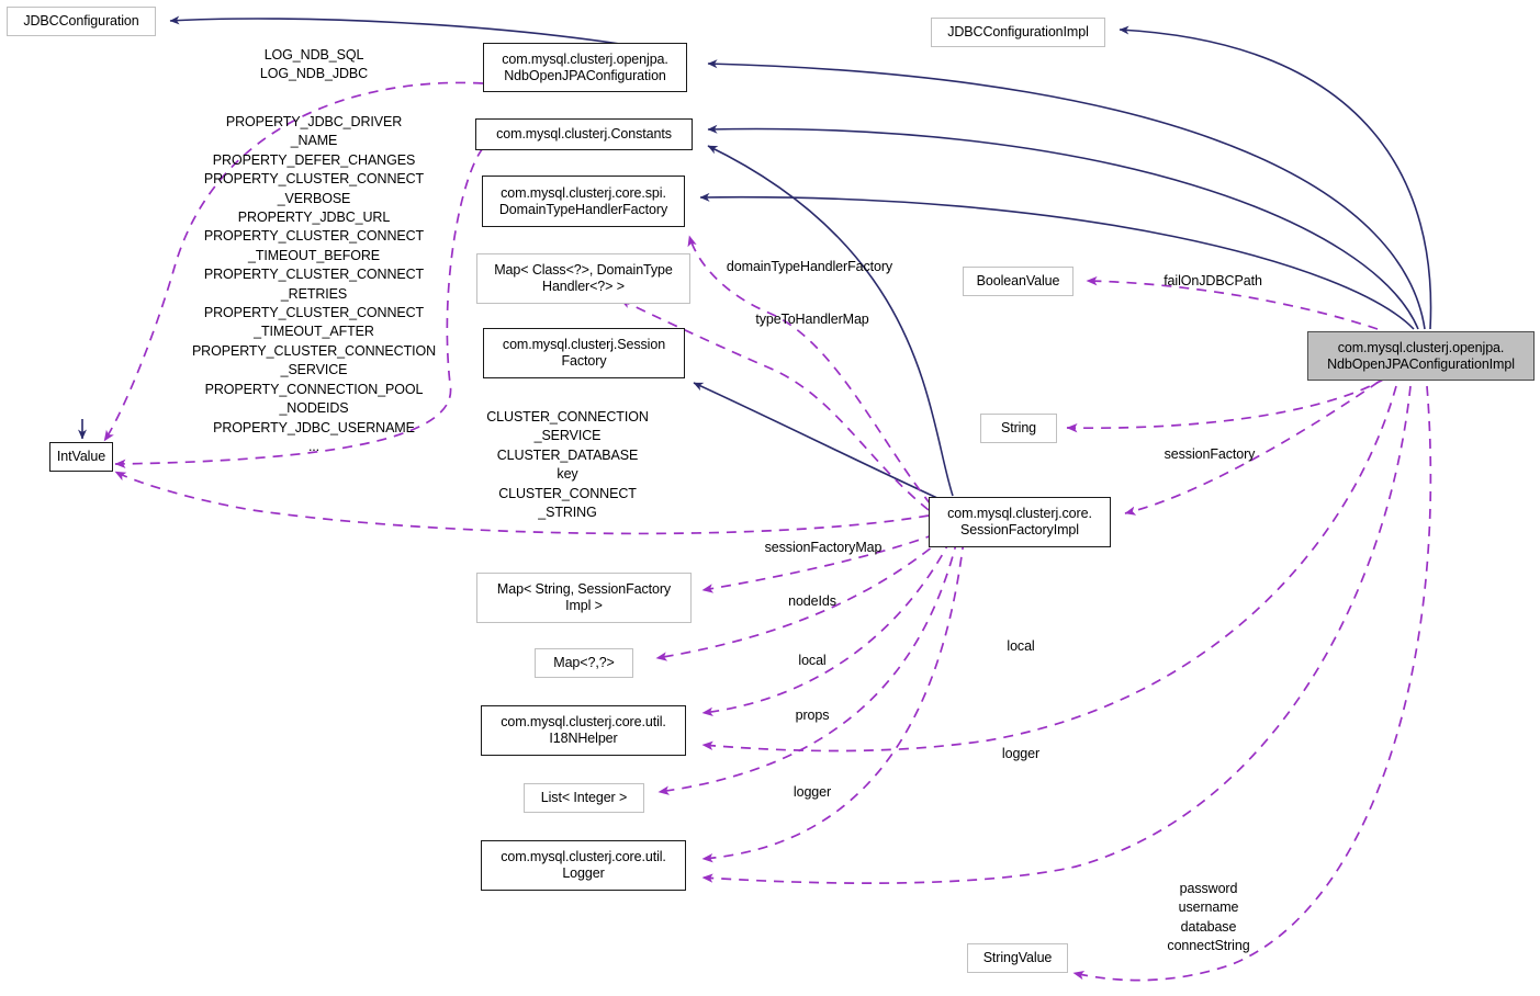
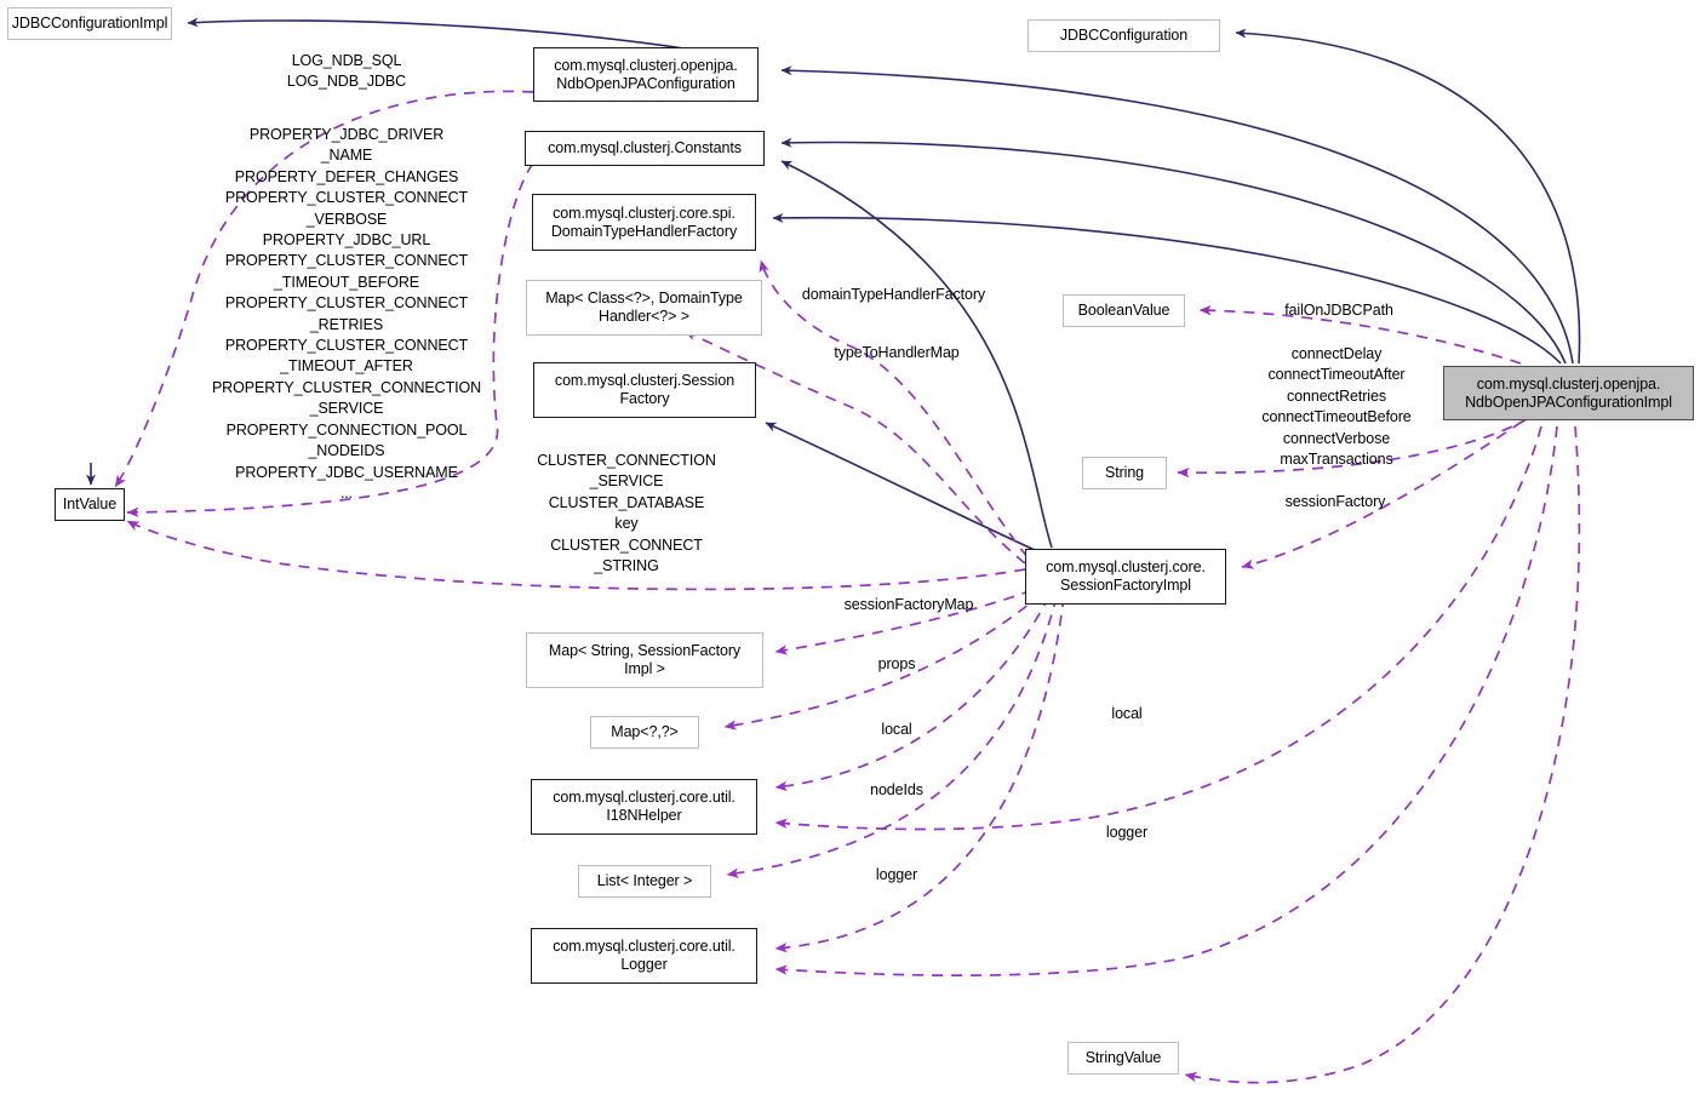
- JDBCConfiguration
+ JDBCConfigurationImpl
  com.mysql.clusterj.openjpa.
  NdbOpenJPAConfiguration
- JDBCConfigurationImpl
+ JDBCConfiguration
  com.mysql.clusterj.Constants
  com.mysql.clusterj.core.spi.
  DomainTypeHandlerFactory
  Map< Class<?>, DomainType
  Handler<?> >
  com.mysql.clusterj.Session
  Factory
  IntValue
  BooleanValue
  String
  com.mysql.clusterj.core.
  SessionFactoryImpl
  com.mysql.clusterj.openjpa.
  NdbOpenJPAConfigurationImpl
  Map< String, SessionFactory
  Impl >
  Map<?,?>
  com.mysql.clusterj.core.util.
  I18NHelper
  List< Integer >
  com.mysql.clusterj.core.util.
  Logger
  StringValue
  LOG_NDB_SQL
  LOG_NDB_JDBC
  PROPERTY_JDBC_DRIVER
  _NAME
  PROPERTY_DEFER_CHANGES
  PROPERTY_CLUSTER_CONNECT
  _VERBOSE
  PROPERTY_JDBC_URL
  PROPERTY_CLUSTER_CONNECT
  _TIMEOUT_BEFORE
  PROPERTY_CLUSTER_CONNECT
  _RETRIES
  PROPERTY_CLUSTER_CONNECT
  _TIMEOUT_AFTER
  PROPERTY_CLUSTER_CONNECTION
  _SERVICE
  PROPERTY_CONNECTION_POOL
  _NODEIDS
  PROPERTY_JDBC_USERNAME
  ...
  CLUSTER_CONNECTION
  _SERVICE
  CLUSTER_DATABASE
  key
  CLUSTER_CONNECT
  _STRING
  domainTypeHandlerFactory
  typeToHandlerMap
  failOnJDBCPath
+ connectDelay
+ connectTimeoutAfter
+ connectRetries
+ connectTimeoutBefore
+ connectVerbose
+ maxTransactions
  sessionFactory
  sessionFactoryMap
- nodeIds
+ props
  local
  local
- props
+ nodeIds
  logger
  logger
- password
- username
- database
- connectString
